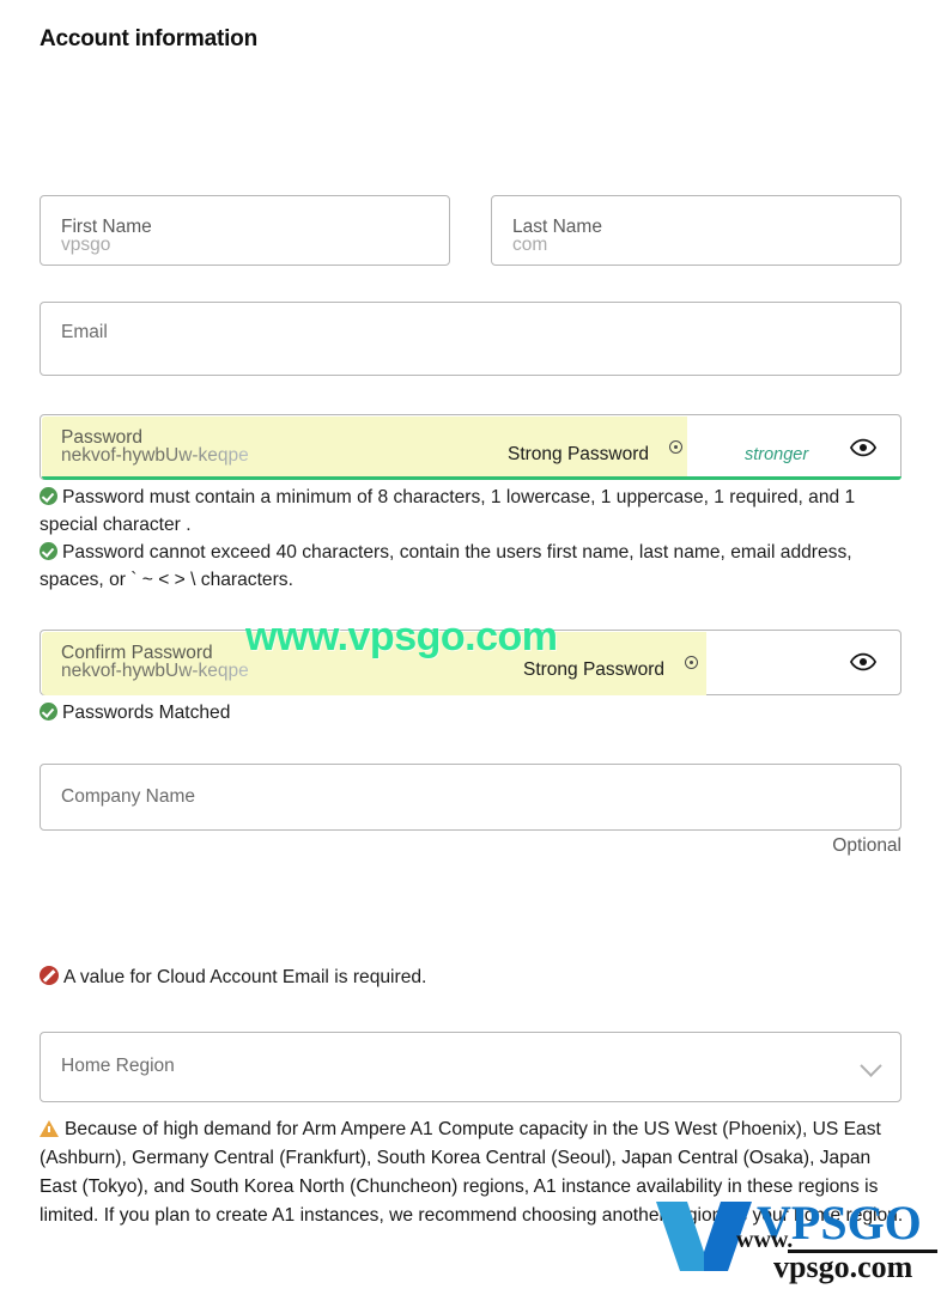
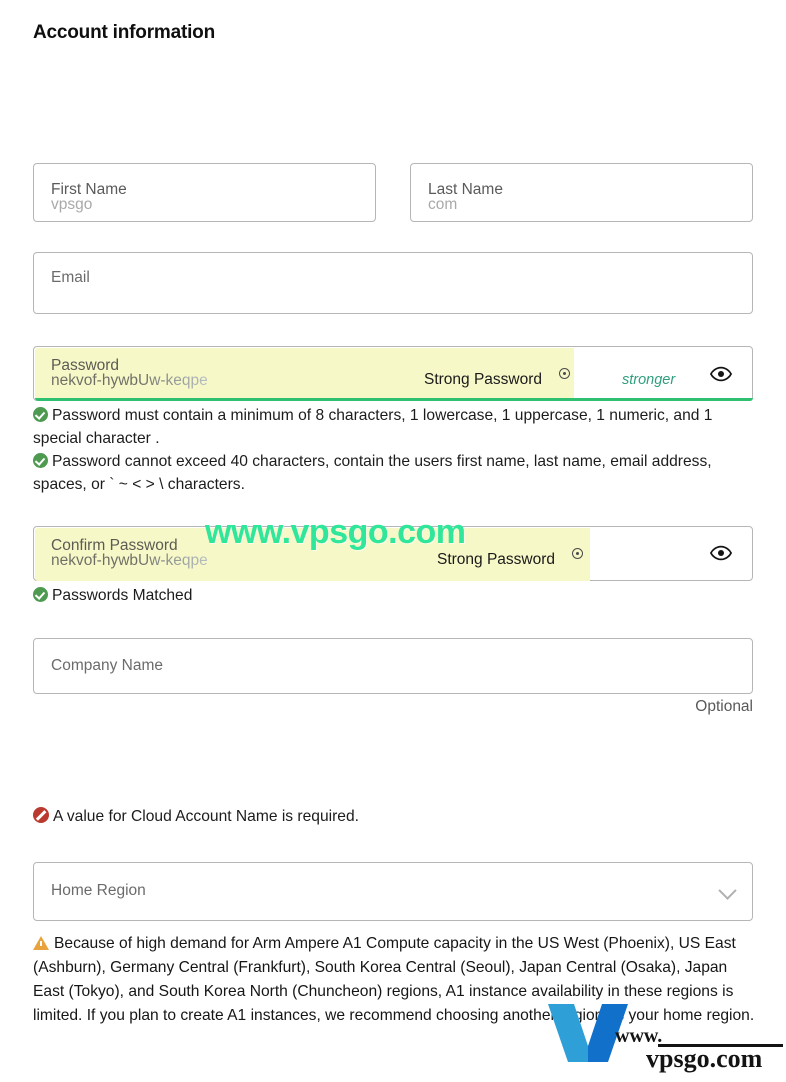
  Account information
  First Name
  vpsgo
  Last Name
  com
  Email
  Password
  nekvof-hywbUw-keqpe
  Strong Password
  stronger
- Password must contain a minimum of 8 characters, 1 lowercase, 1 uppercase, 1 required, and 1 special character .
+ Password must contain a minimum of 8 characters, 1 lowercase, 1 uppercase, 1 numeric, and 1 special character .
  Password cannot exceed 40 characters, contain the users first name, last name, email address, spaces, or ` ~ < > \ characters.
  Confirm Password
  nekvof-hywbUw-keqpe
  Strong Password
  Passwords Matched
  Company Name
  Optional
- A value for Cloud Account Email is required.
+ A value for Cloud Account Name is required.
  Home Region
  Because of high demand for Arm Ampere A1 Compute capacity in the US West (Phoenix), US East (Ashburn), Germany Central (Frankfurt), South Korea Central (Seoul), Japan Central (Osaka), Japan East (Tokyo), and South Korea North (Chuncheon) regions, A1 instance availability in these regions is limited. If you plan to create A1 instances, we recommend choosing anothegio your home region.
  www.vpsgo.com
- VPSGO
  www.
  vpsgo.com
